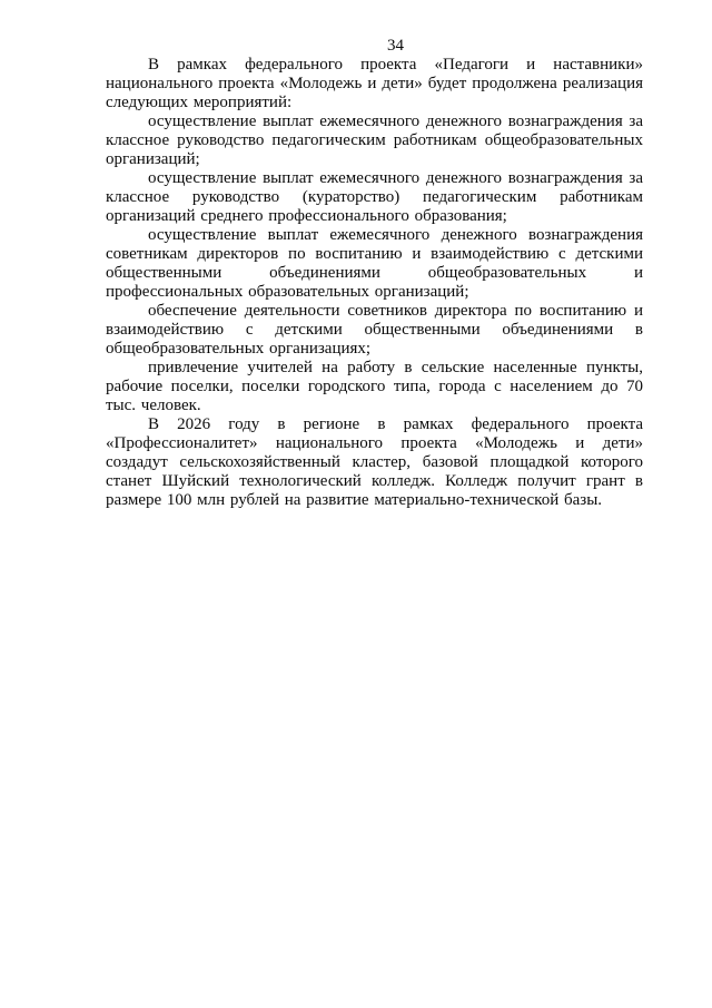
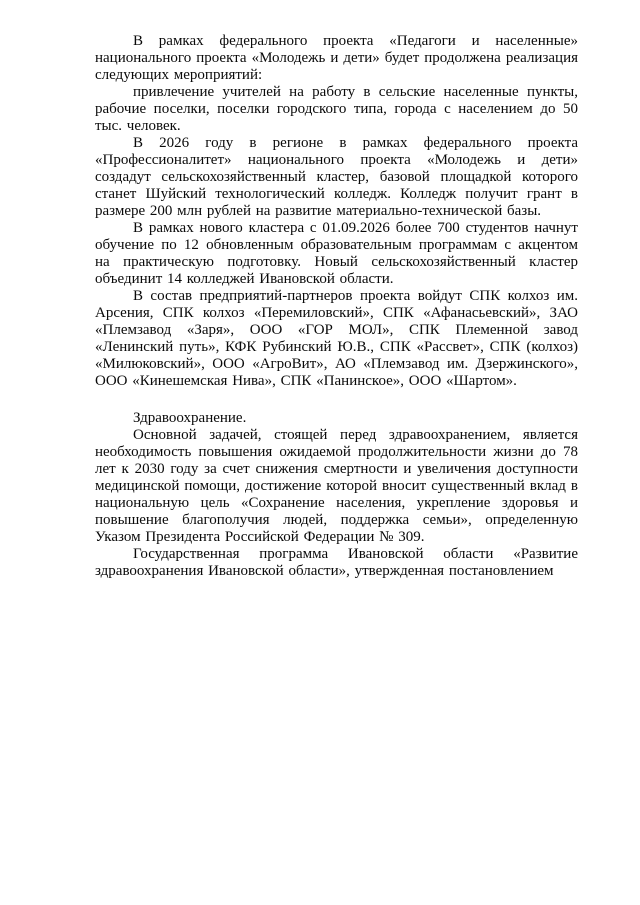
- 34
- В рамках федерального проекта «Педагоги и наставники» национального проекта «Молодежь и дети» будет продолжена реализация следующих мероприятий:
+ В рамках федерального проекта «Педагоги и населенные» национального проекта «Молодежь и дети» будет продолжена реализация следующих мероприятий:
- осуществление выплат ежемесячного денежного вознаграждения за классное руководство педагогическим работникам общеобразовательных организаций;
- осуществление выплат ежемесячного денежного вознаграждения за классное руководство (кураторство) педагогическим работникам организаций среднего профессионального образования;
- осуществление выплат ежемесячного денежного вознаграждения советникам директоров по воспитанию и взаимодействию с детскими общественными объединениями общеобразовательных и профессиональных образовательных организаций;
- обеспечение деятельности советников директора по воспитанию и взаимодействию с детскими общественными объединениями в общеобразовательных организациях;
- привлечение учителей на работу в сельские населенные пункты, рабочие поселки, поселки городского типа, города с населением до 70 тыс. человек.
+ привлечение учителей на работу в сельские населенные пункты, рабочие поселки, поселки городского типа, города с населением до 50 тыс. человек.
- В 2026 году в регионе в рамках федерального проекта «Профессионалитет» национального проекта «Молодежь и дети» создадут сельскохозяйственный кластер, базовой площадкой которого станет Шуйский технологический колледж. Колледж получит грант в размере 100 млн рублей на развитие материально-технической базы.
+ В 2026 году в регионе в рамках федерального проекта «Профессионалитет» национального проекта «Молодежь и дети» создадут сельскохозяйственный кластер, базовой площадкой которого станет Шуйский технологический колледж. Колледж получит грант в размере 200 млн рублей на развитие материально-технической базы.
+ В рамках нового кластера с 01.09.2026 более 700 студентов начнут обучение по 12 обновленным образовательным программам с акцентом на практическую подготовку. Новый сельскохозяйственный кластер объединит 14 колледжей Ивановской области.
+ В состав предприятий-партнеров проекта войдут СПК колхоз им. Арсения, СПК колхоз «Перемиловский», СПК «Афанасьевский», ЗАО «Племзавод «Заря», ООО «ГОР МОЛ», СПК Племенной завод «Ленинский путь», КФК Рубинский Ю.В., СПК «Рассвет», СПК (колхоз) «Милюковский», ООО «АгроВит», АО «Племзавод им. Дзержинского», ООО «Кинешемская Нива», СПК «Панинское», ООО «Шартом».
+ Здравоохранение.
+ Основной задачей, стоящей перед здравоохранением, является необходимость повышения ожидаемой продолжительности жизни до 78 лет к 2030 году за счет снижения смертности и увеличения доступности медицинской помощи, достижение которой вносит существенный вклад в национальную цель «Сохранение населения, укрепление здоровья и повышение благополучия людей, поддержка семьи», определенную Указом Президента Российской Федерации № 309.
+ Государственная программа Ивановской области «Развитие здравоохранения Ивановской области», утвержденная постановлением
